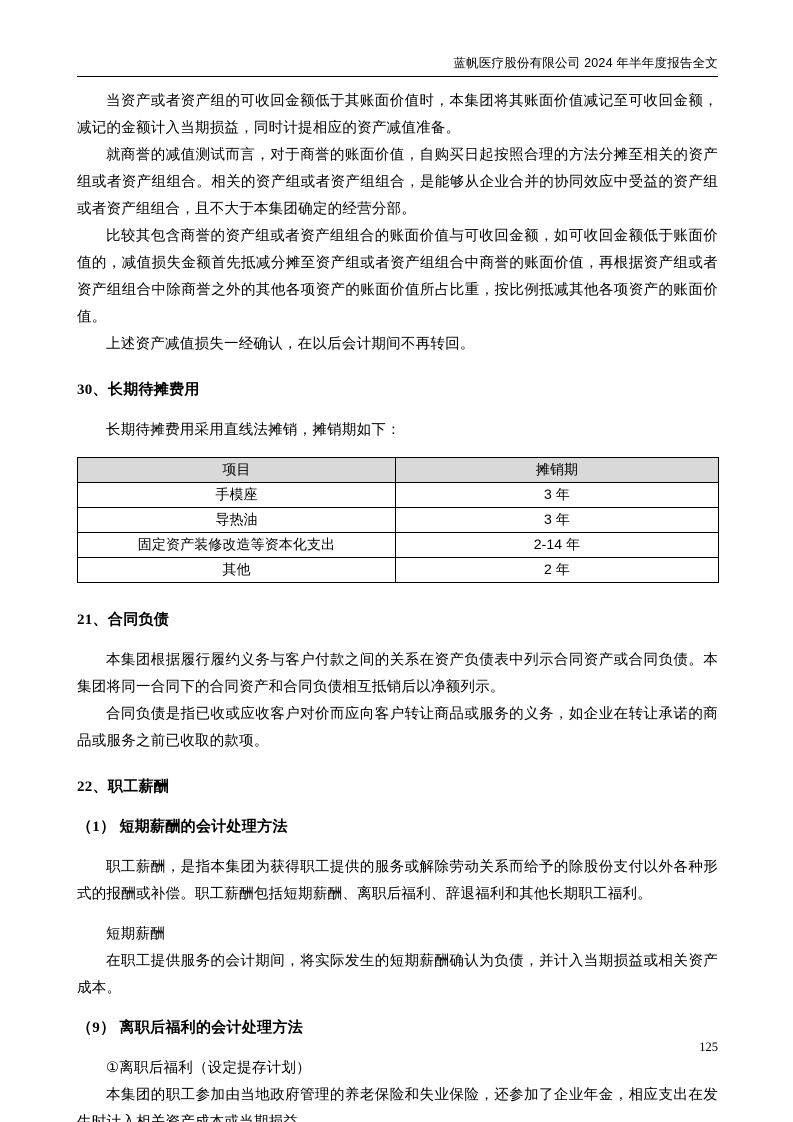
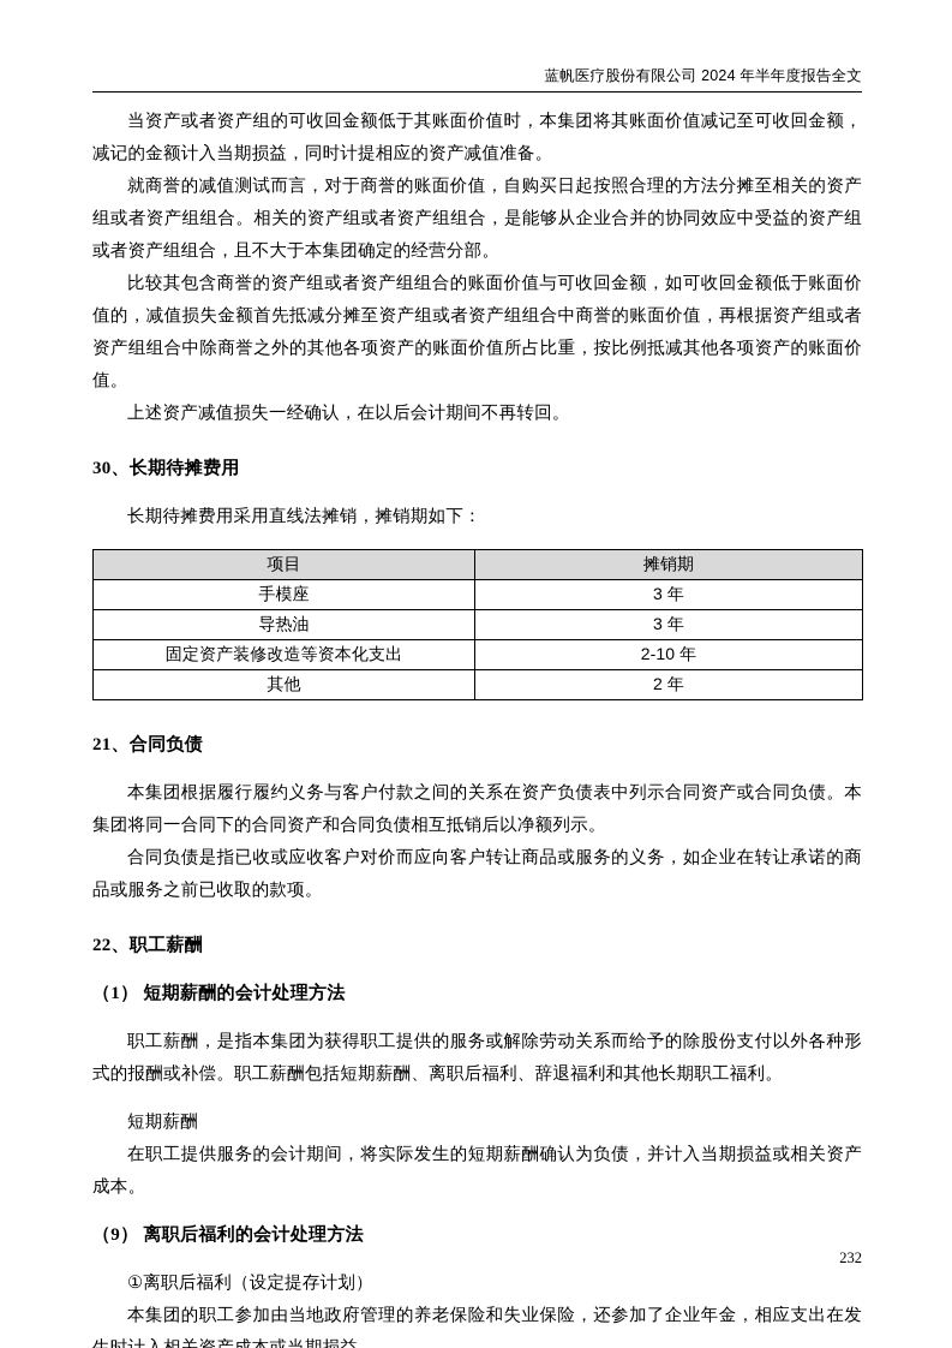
  蓝帆医疗股份有限公司 2024 年半年度报告全文
  当资产或者资产组的可收回金额低于其账面价值时，本集团将其账面价值减记至可收回金额，减记的金额计入当期损益，同时计提相应的资产减值准备。
  就商誉的减值测试而言，对于商誉的账面价值，自购买日起按照合理的方法分摊至相关的资产组或者资产组组合。相关的资产组或者资产组组合，是能够从企业合并的协同效应中受益的资产组或者资产组组合，且不大于本集团确定的经营分部。
  比较其包含商誉的资产组或者资产组组合的账面价值与可收回金额，如可收回金额低于账面价值的，减值损失金额首先抵减分摊至资产组或者资产组组合中商誉的账面价值，再根据资产组或者资产组组合中除商誉之外的其他各项资产的账面价值所占比重，按比例抵减其他各项资产的账面价值。
  上述资产减值损失一经确认，在以后会计期间不再转回。
  30、长期待摊费用
  长期待摊费用采用直线法摊销，摊销期如下：
  项目	摊销期
  手模座	3 年
  导热油	3 年
- 固定资产装修改造等资本化支出	2-14 年
+ 固定资产装修改造等资本化支出	2-10 年
  其他	2 年
  21、合同负债
  本集团根据履行履约义务与客户付款之间的关系在资产负债表中列示合同资产或合同负债。本集团将同一合同下的合同资产和合同负债相互抵销后以净额列示。
  合同负债是指已收或应收客户对价而应向客户转让商品或服务的义务，如企业在转让承诺的商品或服务之前已收取的款项。
  22、职工薪酬
  （1） 短期薪酬的会计处理方法
  职工薪酬，是指本集团为获得职工提供的服务或解除劳动关系而给予的除股份支付以外各种形式的报酬或补偿。职工薪酬包括短期薪酬、离职后福利、辞退福利和其他长期职工福利。
  短期薪酬
  在职工提供服务的会计期间，将实际发生的短期薪酬确认为负债，并计入当期损益或相关资产成本。
  （9） 离职后福利的会计处理方法
  ①离职后福利（设定提存计划）
  本集团的职工参加由当地政府管理的养老保险和失业保险，还参加了企业年金，相应支出在发
- 125
+ 232
